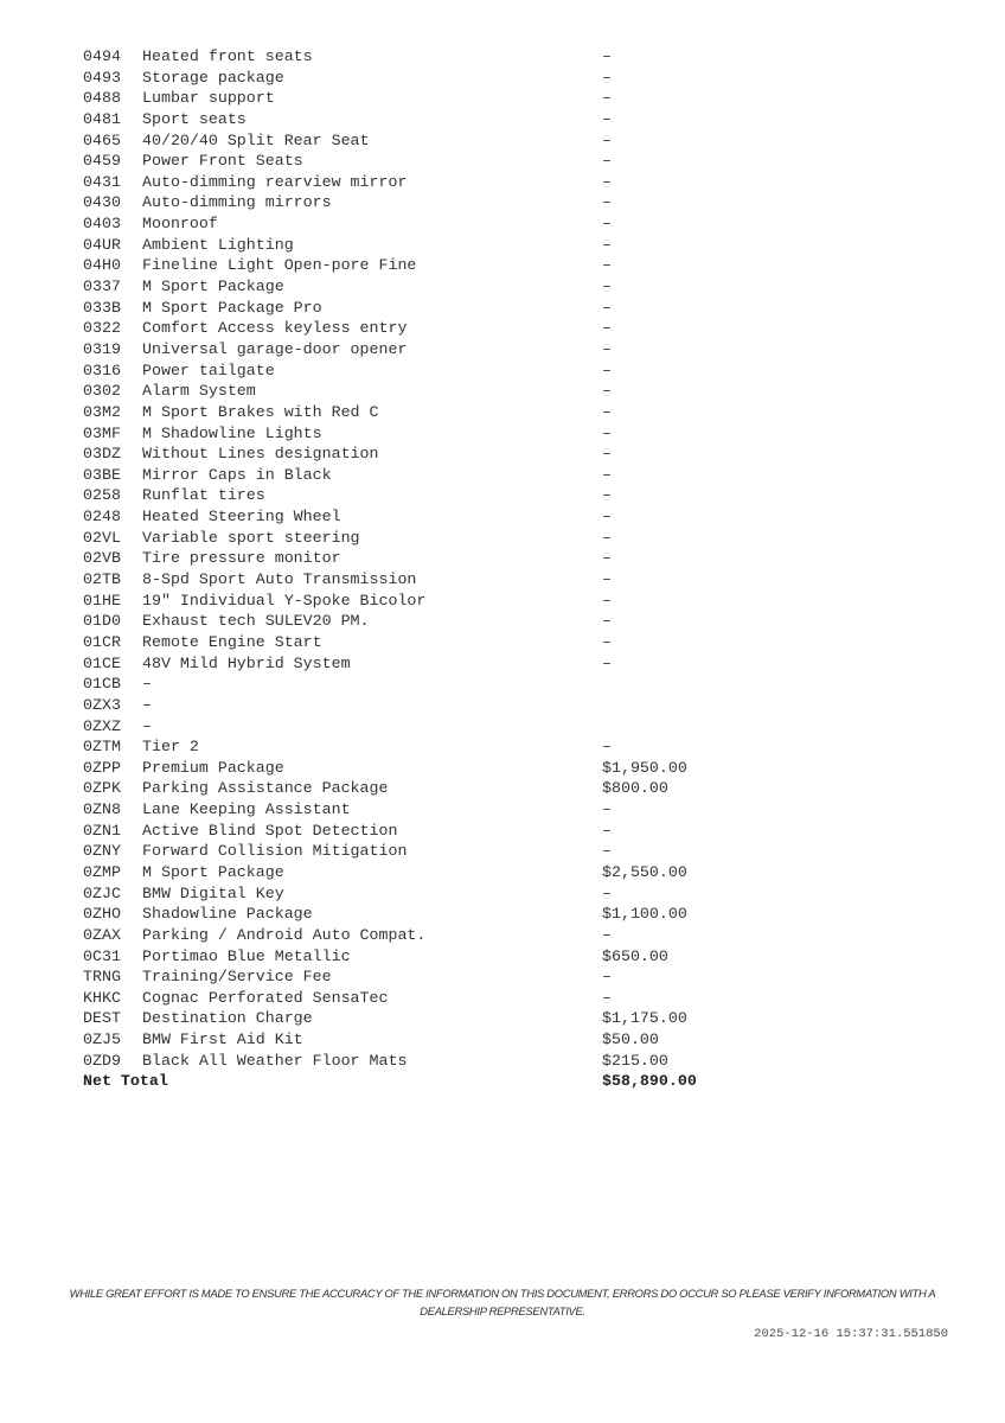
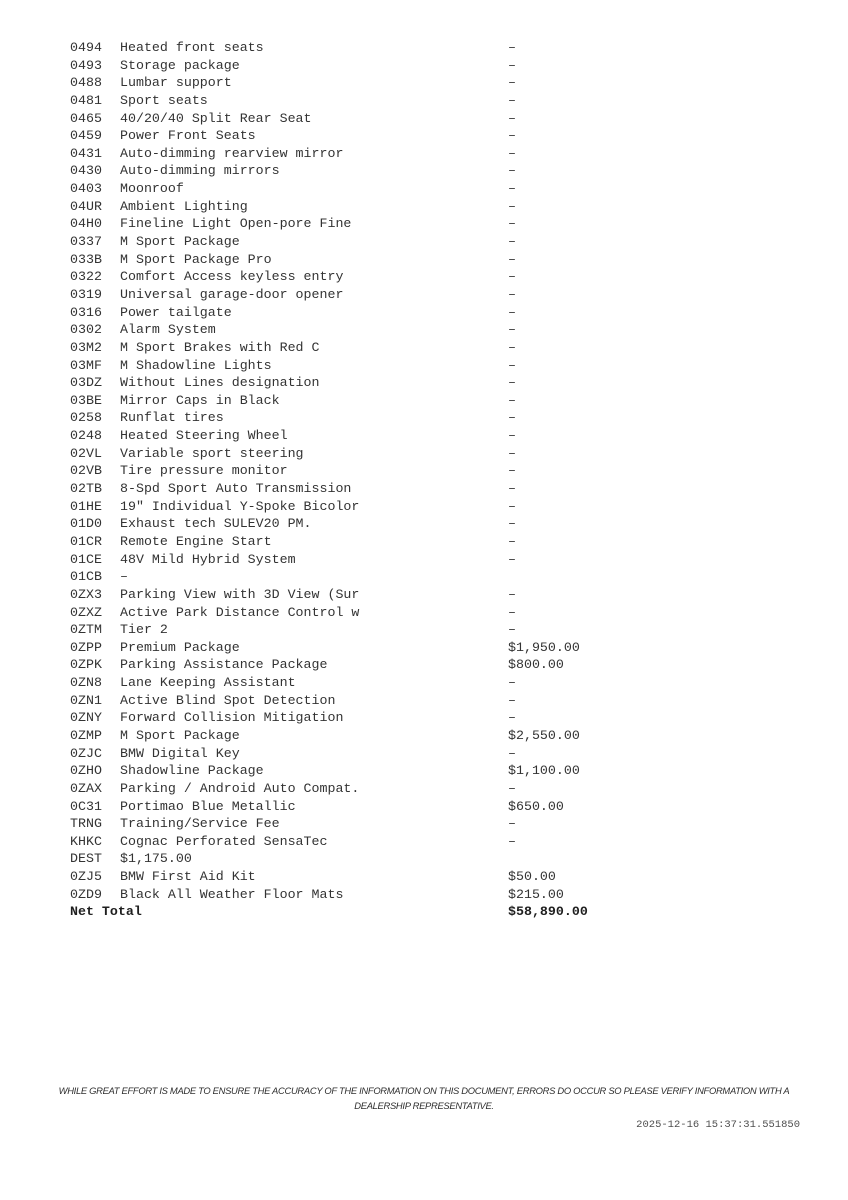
  0494
  Heated front seats
  –
  0493
  Storage package
  –
  0488
  Lumbar support
  –
  0481
  Sport seats
  –
  0465
  40/20/40 Split Rear Seat
  –
  0459
  Power Front Seats
  –
  0431
  Auto-dimming rearview mirror
  –
  0430
  Auto-dimming mirrors
  –
  0403
  Moonroof
  –
  04UR
  Ambient Lighting
  –
  04H0
  Fineline Light Open-pore Fine
  –
  0337
  M Sport Package
  –
  033B
  M Sport Package Pro
  –
  0322
  Comfort Access keyless entry
  –
  0319
  Universal garage-door opener
  –
  0316
  Power tailgate
  –
  0302
  Alarm System
  –
  03M2
  M Sport Brakes with Red C
  –
  03MF
  M Shadowline Lights
  –
  03DZ
  Without Lines designation
  –
  03BE
  Mirror Caps in Black
  –
  0258
  Runflat tires
  –
  0248
  Heated Steering Wheel
  –
  02VL
  Variable sport steering
  –
  02VB
  Tire pressure monitor
  –
  02TB
  8-Spd Sport Auto Transmission
  –
  01HE
  19" Individual Y-Spoke Bicolor
  –
  01D0
  Exhaust tech SULEV20 PM.
  –
  01CR
  Remote Engine Start
  –
  01CE
  48V Mild Hybrid System
  –
  01CB
  –
  0ZX3
+ Parking View with 3D View (Sur
  –
  0ZXZ
+ Active Park Distance Control w
  –
  0ZTM
  Tier 2
  –
  0ZPP
  Premium Package
  $1,950.00
  0ZPK
  Parking Assistance Package
  $800.00
  0ZN8
  Lane Keeping Assistant
  –
  0ZN1
  Active Blind Spot Detection
  –
  0ZNY
  Forward Collision Mitigation
  –
  0ZMP
  M Sport Package
  $2,550.00
  0ZJC
  BMW Digital Key
  –
  0ZHO
  Shadowline Package
  $1,100.00
  0ZAX
  Parking / Android Auto Compat.
  –
  0C31
  Portimao Blue Metallic
  $650.00
  TRNG
  Training/Service Fee
  –
  KHKC
  Cognac Perforated SensaTec
  –
  DEST
- Destination Charge
  $1,175.00
  0ZJ5
  BMW First Aid Kit
  $50.00
  0ZD9
  Black All Weather Floor Mats
  $215.00
  Net Total
  $58,890.00
  WHILE GREAT EFFORT IS MADE TO ENSURE THE ACCURACY OF THE INFORMATION ON THIS DOCUMENT, ERRORS DO OCCUR SO PLEASE VERIFY INFORMATION WITH A
  DEALERSHIP REPRESENTATIVE.
  2025-12-16 15:37:31.551850
